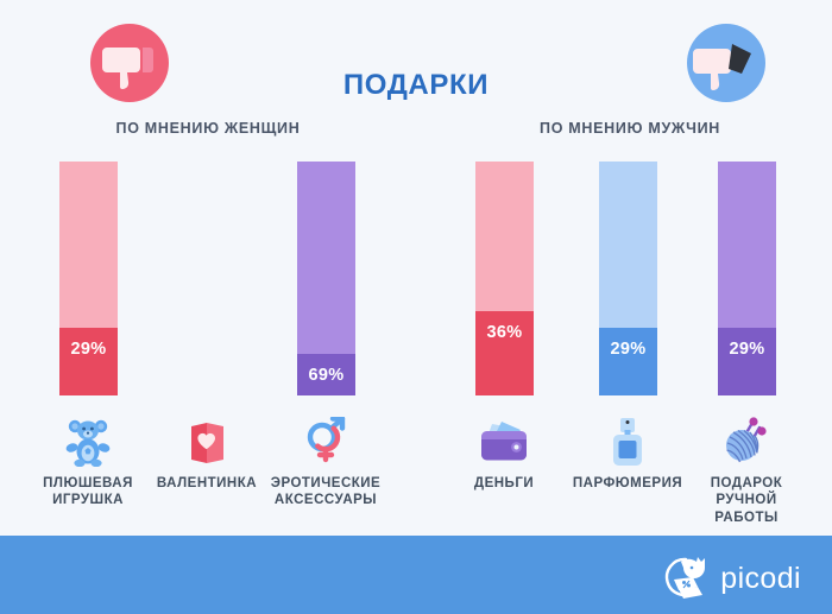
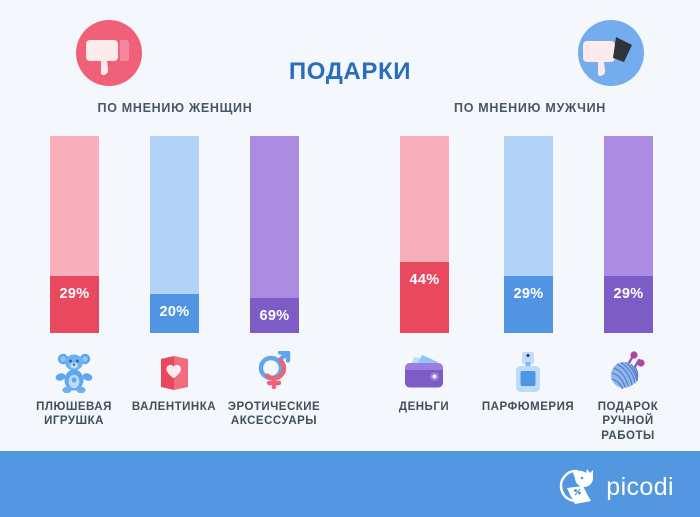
  ПОДАРКИ
  ПО МНЕНИЮ ЖЕНЩИН
  ПО МНЕНИЮ МУЖЧИН
  29%
+ 20%
  69%
- 36%
+ 44%
  29%
  29%
  ПЛЮШЕВАЯ
  ИГРУШКА
  ВАЛЕНТИНКА
  ЭРОТИЧЕСКИЕ
  АКСЕССУАРЫ
  ДЕНЬГИ
  ПАРФЮМЕРИЯ
  ПОДАРОК
  РУЧНОЙ РАБОТЫ
  picodi
